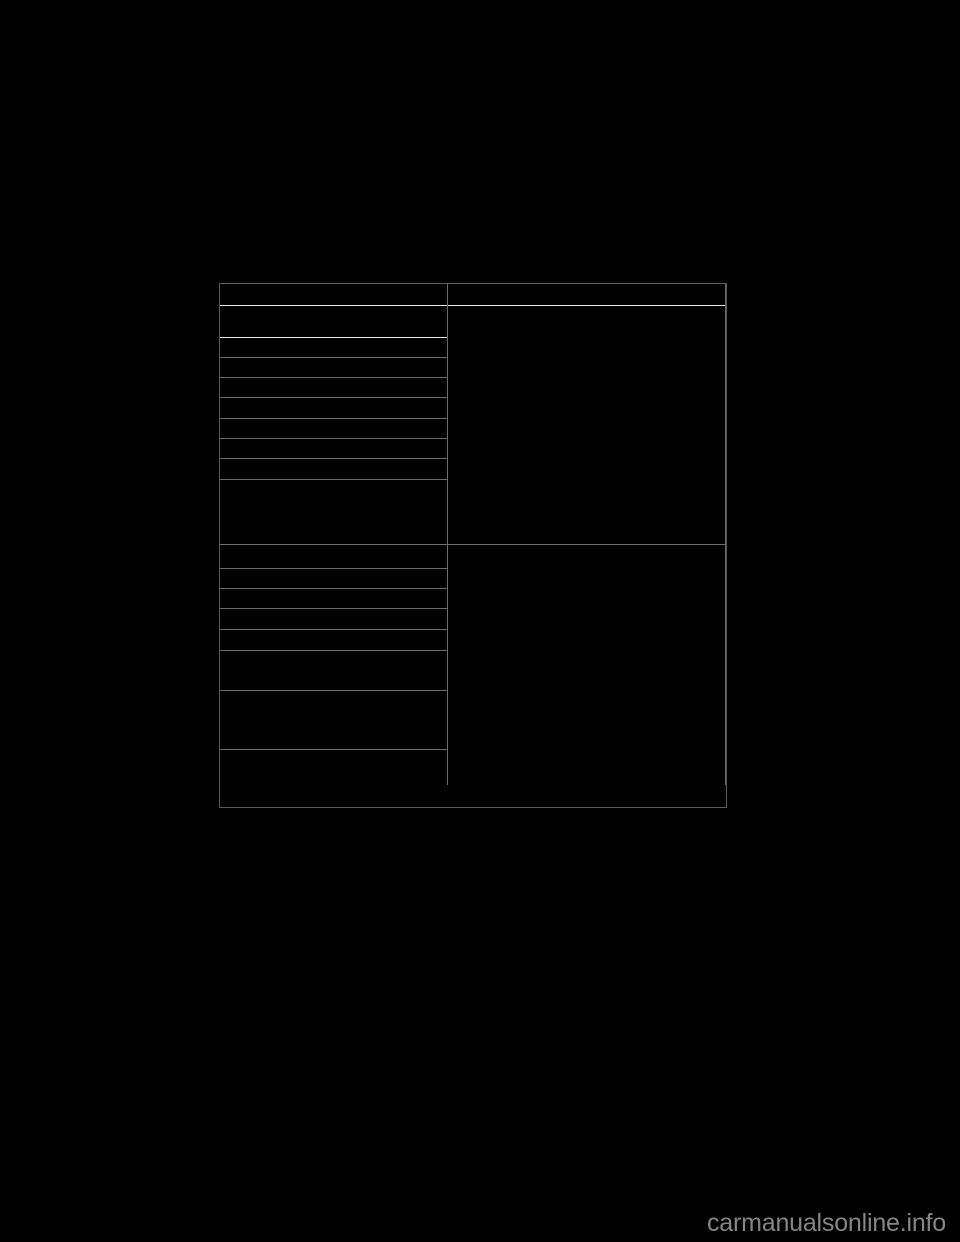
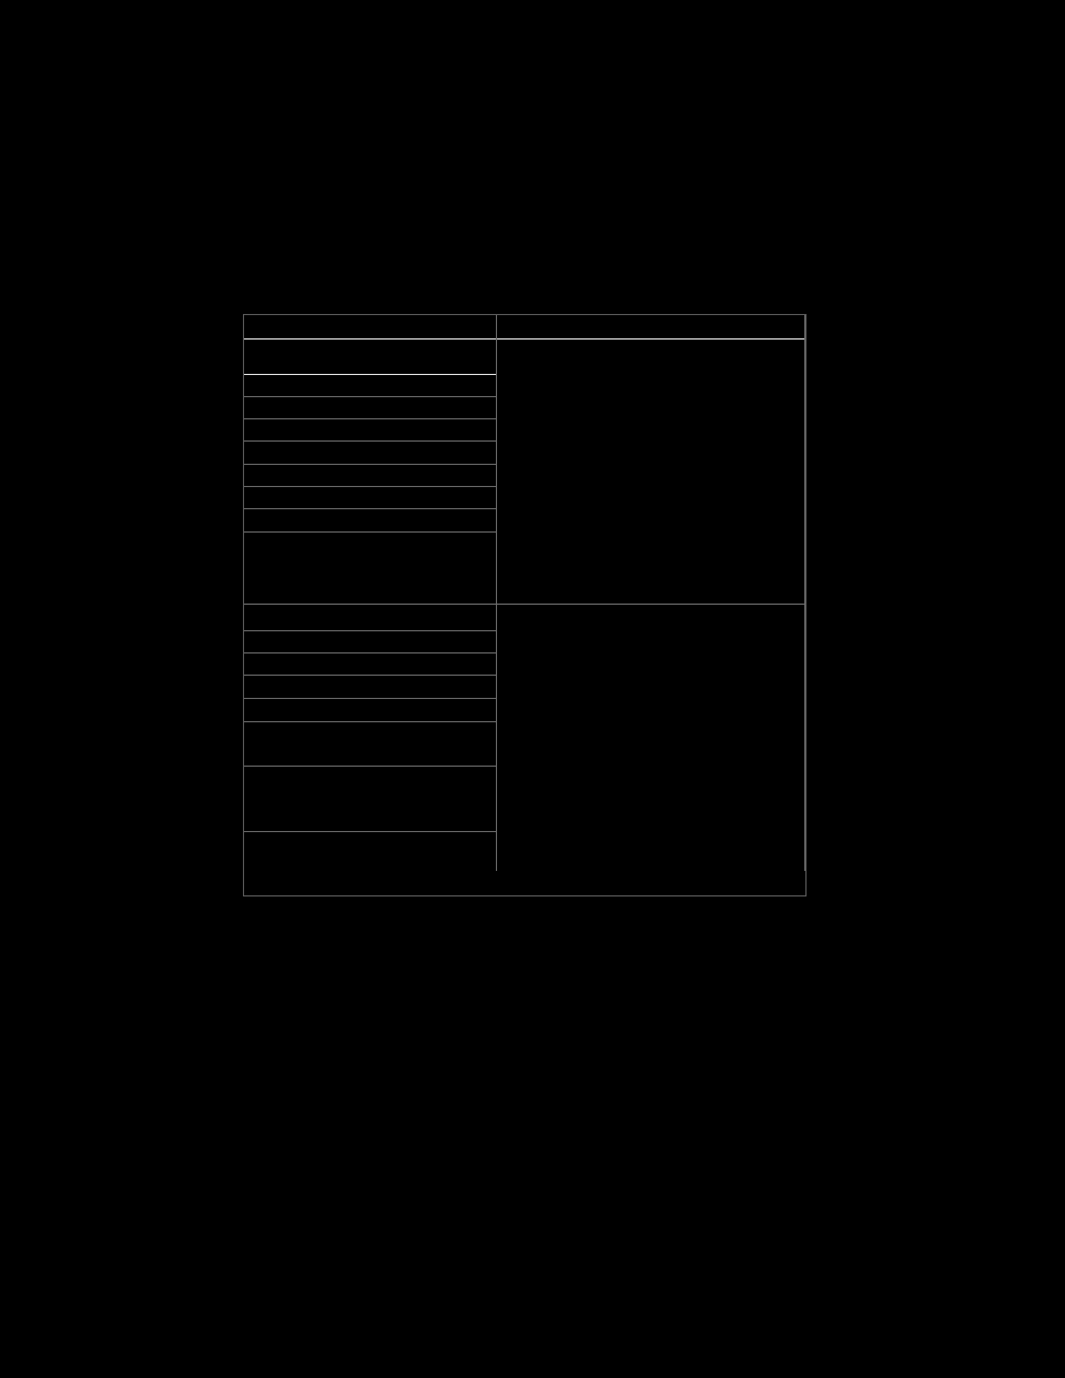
- carmanualsonline.info
